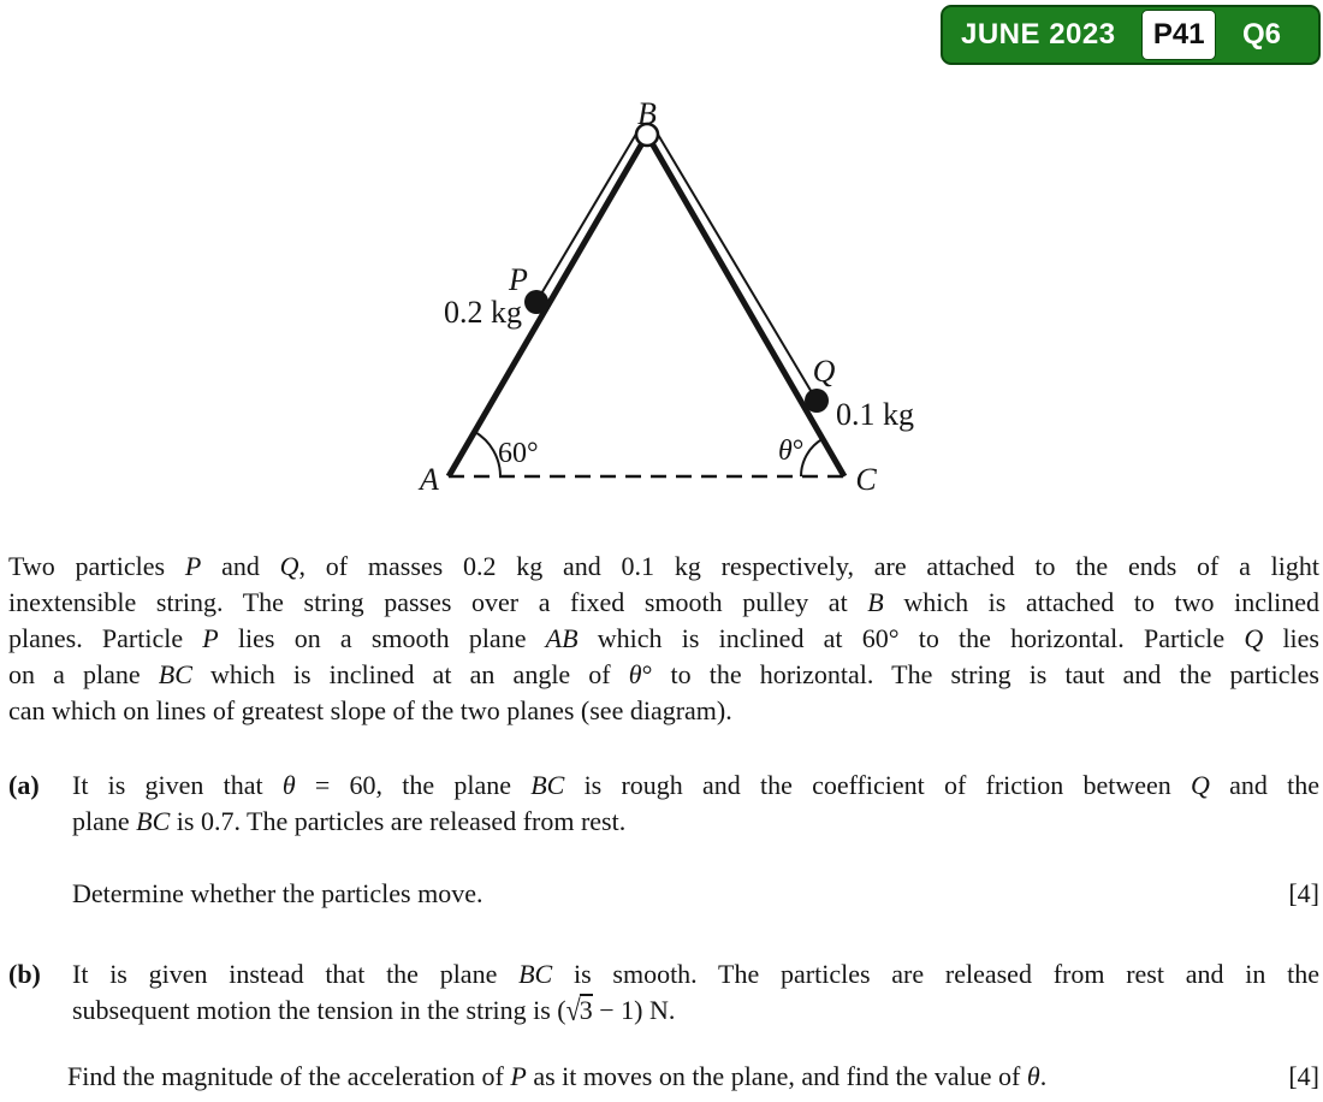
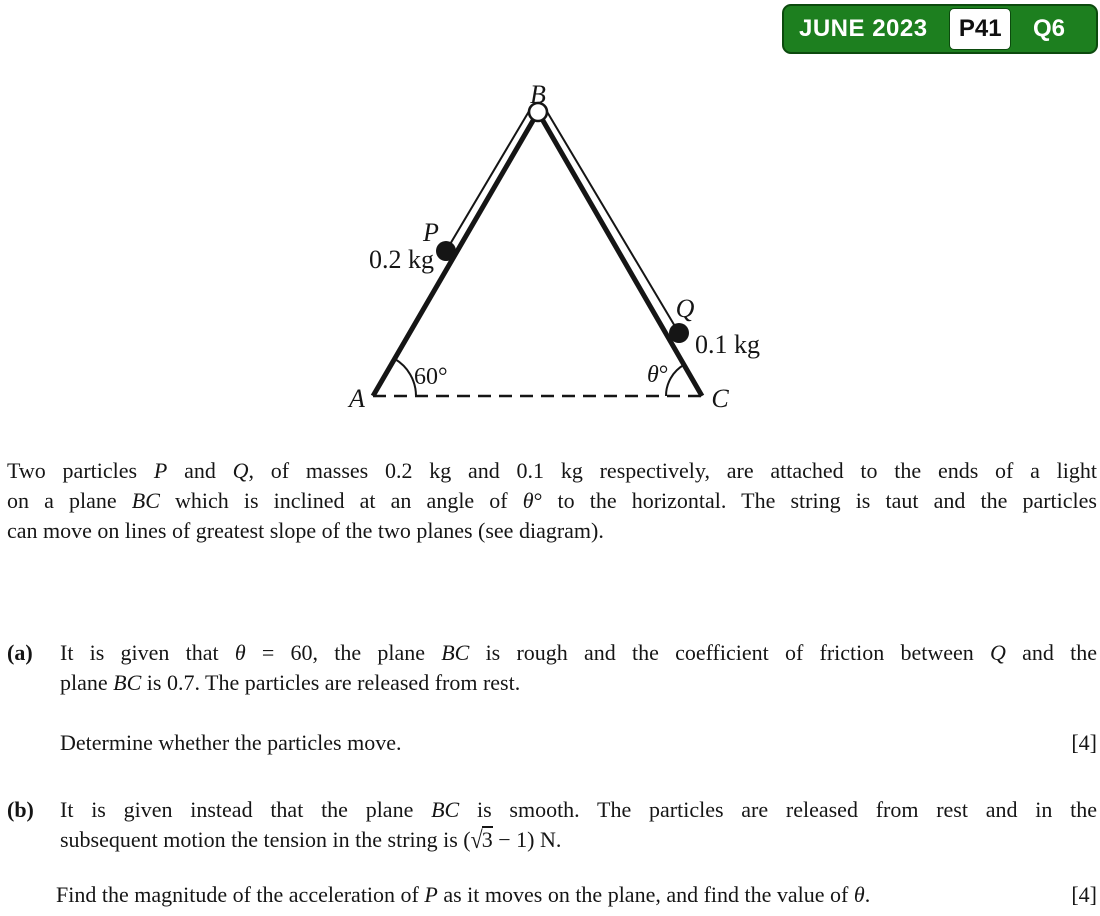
  JUNE 2023
  P41
  Q6
  B
  P
  0.2 kg
  Q
  0.1 kg
  60°
  θ°
  A
  C
  Two particles P and Q, of masses 0.2 kg and 0.1 kg respectively, are attached to the ends of a light
- inextensible string. The string passes over a fixed smooth pulley at B which is attached to two inclined
- planes. Particle P lies on a smooth plane AB which is inclined at 60° to the horizontal. Particle Q lies
  on a plane BC which is inclined at an angle of θ° to the horizontal. The string is taut and the particles
- can which on lines of greatest slope of the two planes (see diagram).
+ can move on lines of greatest slope of the two planes (see diagram).
  (a)
  It is given that θ = 60, the plane BC is rough and the coefficient of friction between Q and the
  plane BC is 0.7. The particles are released from rest.
  Determine whether the particles move.
  [4]
  (b)
  It is given instead that the plane BC is smooth. The particles are released from rest and in the
  subsequent motion the tension in the string is (√3 − 1) N.
  Find the magnitude of the acceleration of P as it moves on the plane, and find the value of θ.
  [4]
